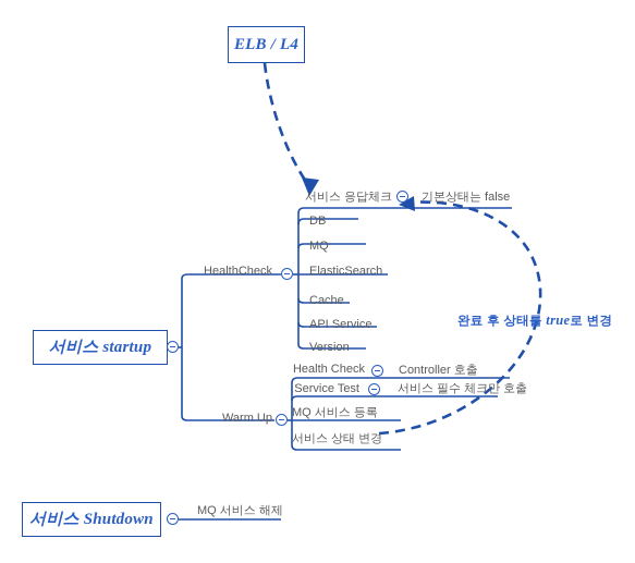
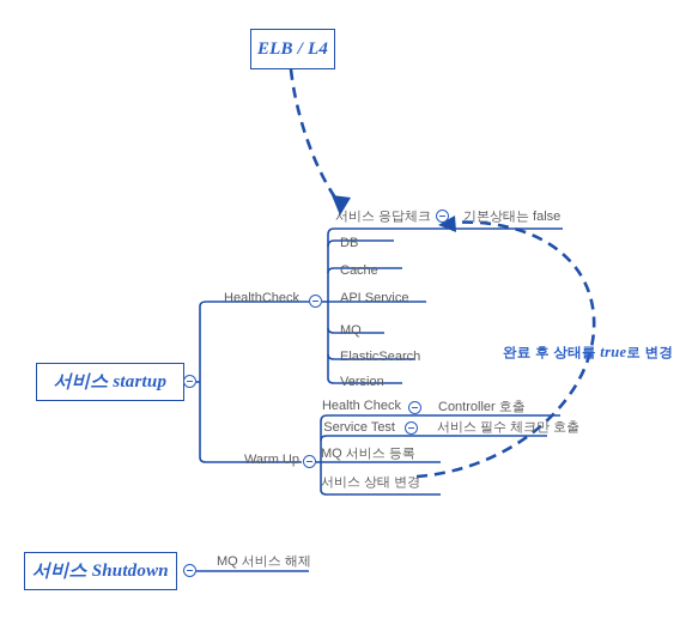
  ELB / L4
  서비스 startup
  서비스 Shutdown
  MQ 서비스 해제
  서비스 응답체크
  기본상태는 false
  HealthCheck
  DB
- MQ
+ Cache
- ElasticSearch
+ API Service
- Cache
+ MQ
- API Service
+ ElasticSearch
  Version
  Warm Up
  Health Check
  Controller 호출
  Service Test
  서비스 필수 체크만 호출
  MQ 서비스 등록
  서비스 상태 변경
  완료 후 상태를 true로 변경
